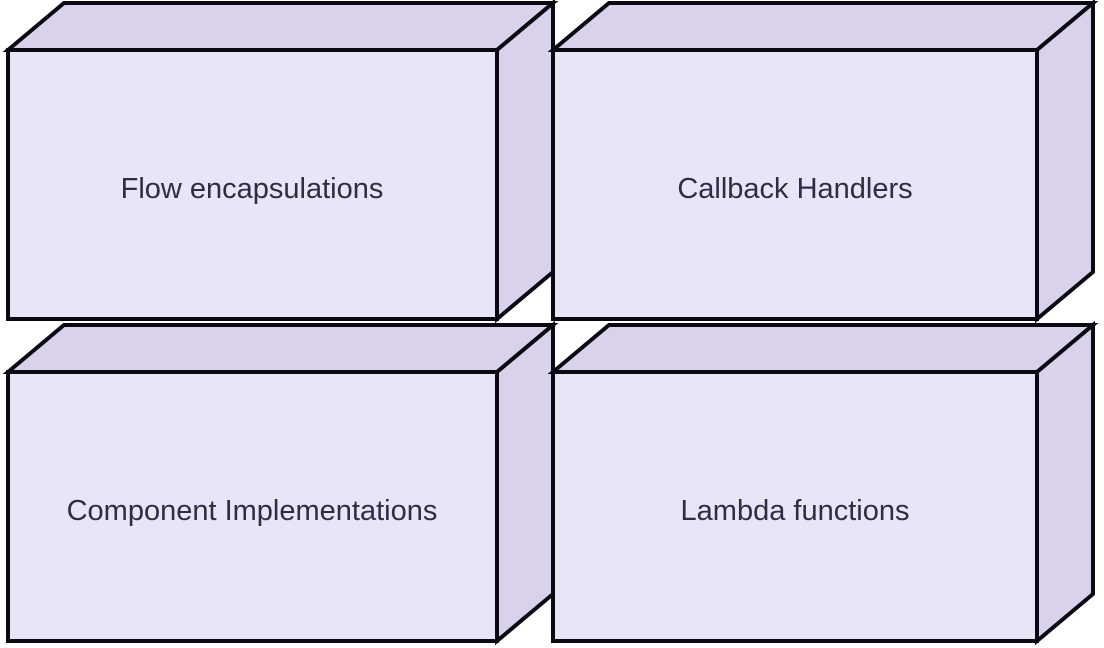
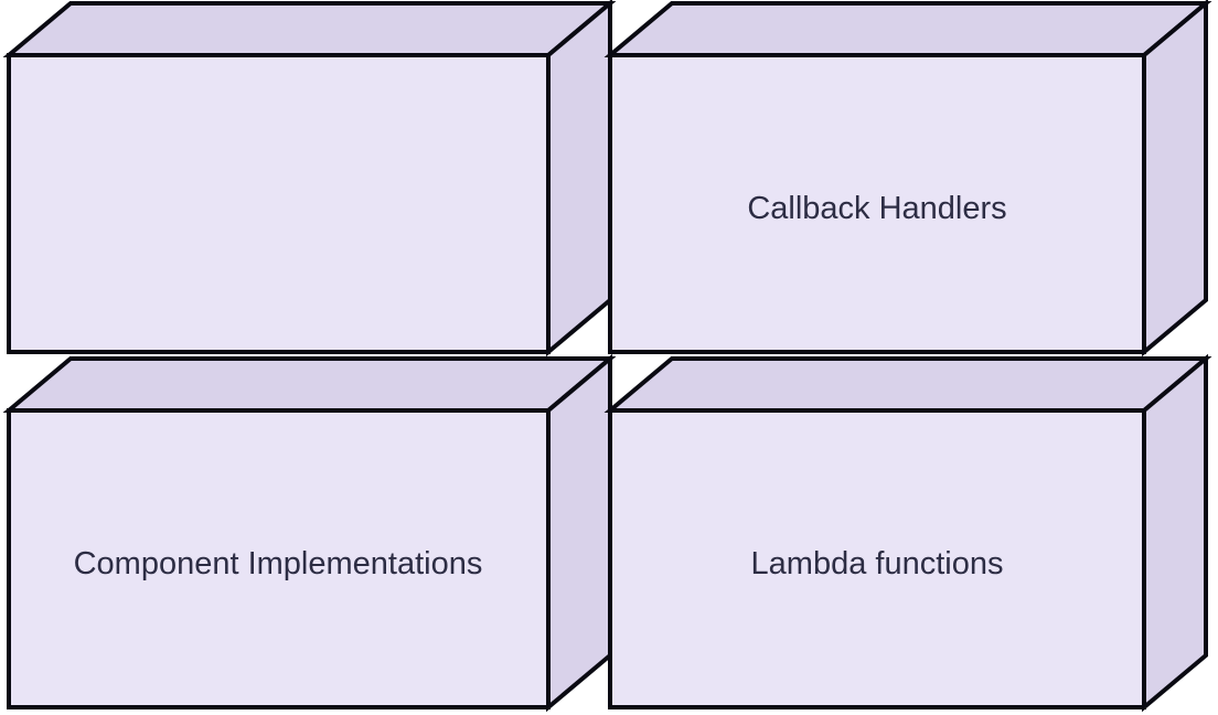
- Flow encapsulations
  Callback Handlers
  Component Implementations
  Lambda functions
